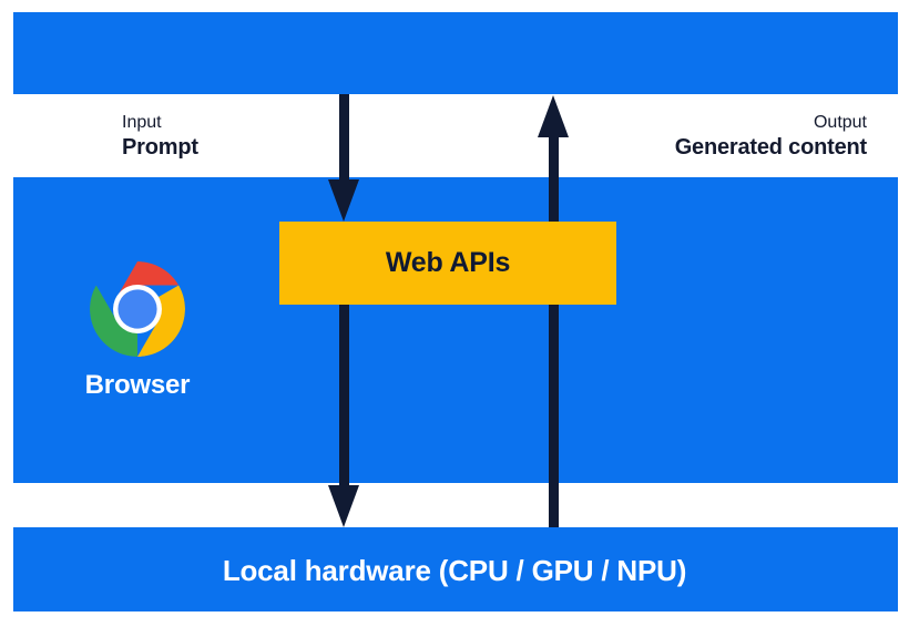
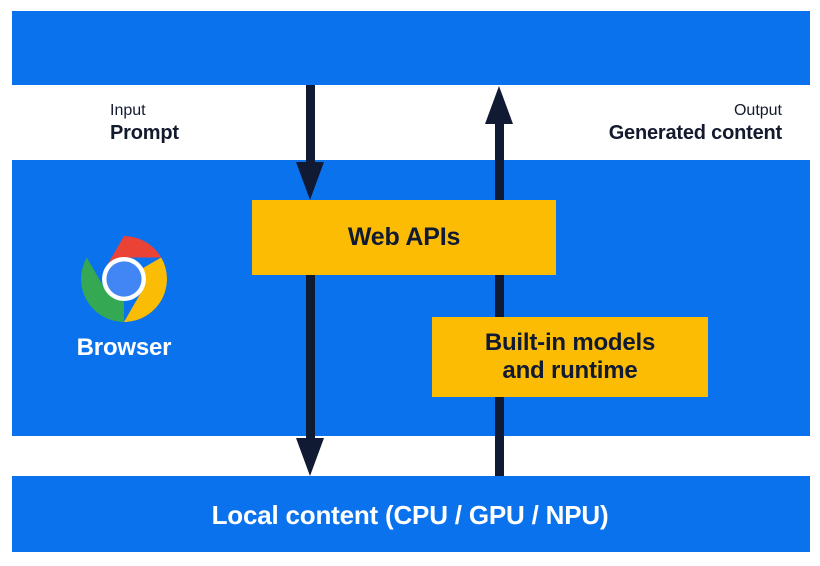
  Input
  Prompt
  Output
  Generated content
  Web APIs
+ Built-in models
+ and runtime
  Browser
- Local hardware (CPU / GPU / NPU)
+ Local content (CPU / GPU / NPU)
